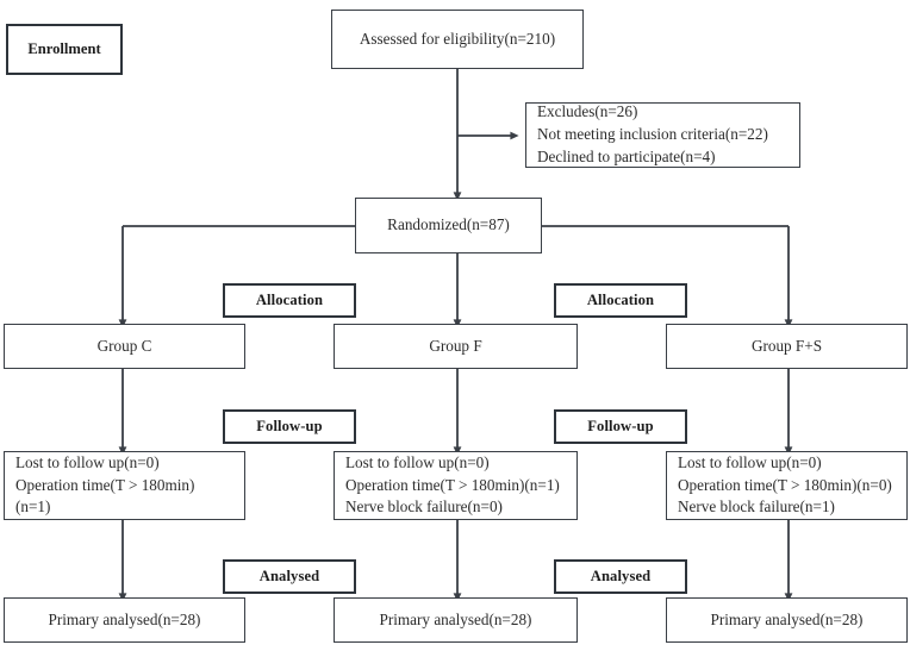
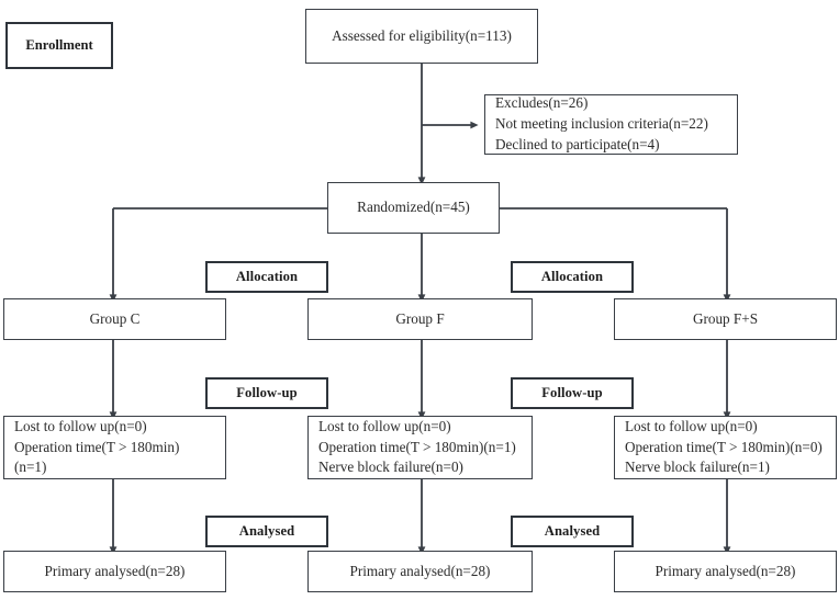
  Enrollment
- Assessed for eligibility(n=210)
+ Assessed for eligibility(n=113)
  Excludes(n=26)
  Not meeting inclusion criteria(n=22)
  Declined to participate(n=4)
- Randomized(n=87)
+ Randomized(n=45)
  Allocation
  Allocation
  Group C
  Group F
  Group F+S
  Follow-up
  Follow-up
  Lost to follow up(n=0)
  Operation time(T > 180min)
  (n=1)
  Lost to follow up(n=0)
  Operation time(T > 180min)(n=1)
  Nerve block failure(n=0)
  Lost to follow up(n=0)
  Operation time(T > 180min)(n=0)
  Nerve block failure(n=1)
  Analysed
  Analysed
  Primary analysed(n=28)
  Primary analysed(n=28)
  Primary analysed(n=28)
